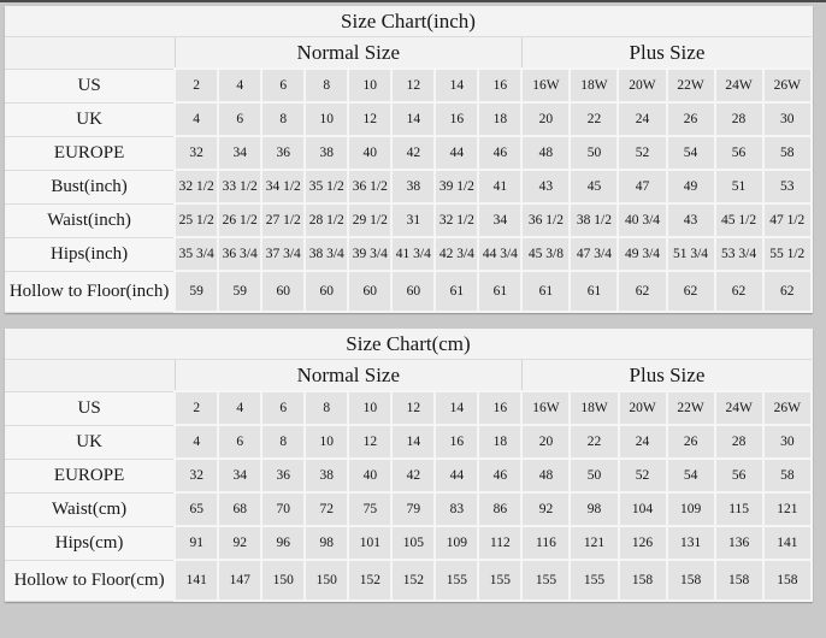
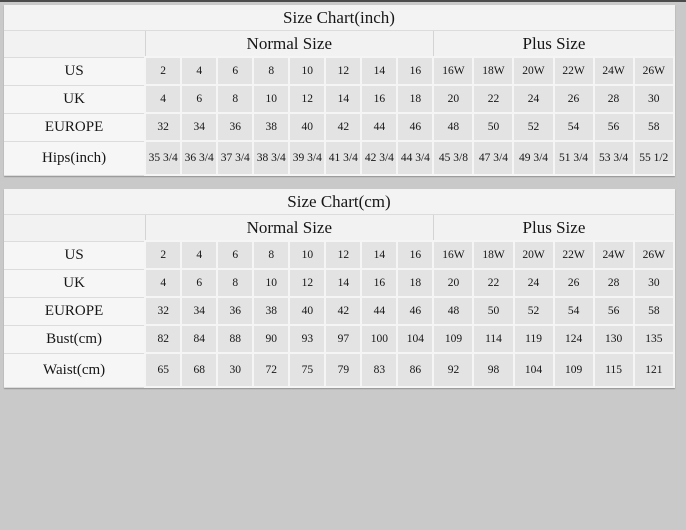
  Size Chart(inch)
  	Normal Size	Plus Size
  US	2	4	6	8	10	12	14	16	16W	18W	20W	22W	24W	26W
  UK	4	6	8	10	12	14	16	18	20	22	24	26	28	30
  EUROPE	32	34	36	38	40	42	44	46	48	50	52	54	56	58
- Bust(inch)	32 1/2	33 1/2	34 1/2	35 1/2	36 1/2	38	39 1/2	41	43	45	47	49	51	53
- Waist(inch)	25 1/2	26 1/2	27 1/2	28 1/2	29 1/2	31	32 1/2	34	36 1/2	38 1/2	40 3/4	43	45 1/2	47 1/2
  Hips(inch)	35 3/4	36 3/4	37 3/4	38 3/4	39 3/4	41 3/4	42 3/4	44 3/4	45 3/8	47 3/4	49 3/4	51 3/4	53 3/4	55 1/2
- Hollow to Floor(inch)	59	59	60	60	60	60	61	61	61	61	62	62	62	62
  Size Chart(cm)
  	Normal Size	Plus Size
  US	2	4	6	8	10	12	14	16	16W	18W	20W	22W	24W	26W
  UK	4	6	8	10	12	14	16	18	20	22	24	26	28	30
  EUROPE	32	34	36	38	40	42	44	46	48	50	52	54	56	58
+ Bust(cm)	82	84	88	90	93	97	100	104	109	114	119	124	130	135
- Waist(cm)	65	68	70	72	75	79	83	86	92	98	104	109	115	121
+ Waist(cm)	65	68	30	72	75	79	83	86	92	98	104	109	115	121
- Hips(cm)	91	92	96	98	101	105	109	112	116	121	126	131	136	141
- Hollow to Floor(cm)	141	147	150	150	152	152	155	155	155	155	158	158	158	158
